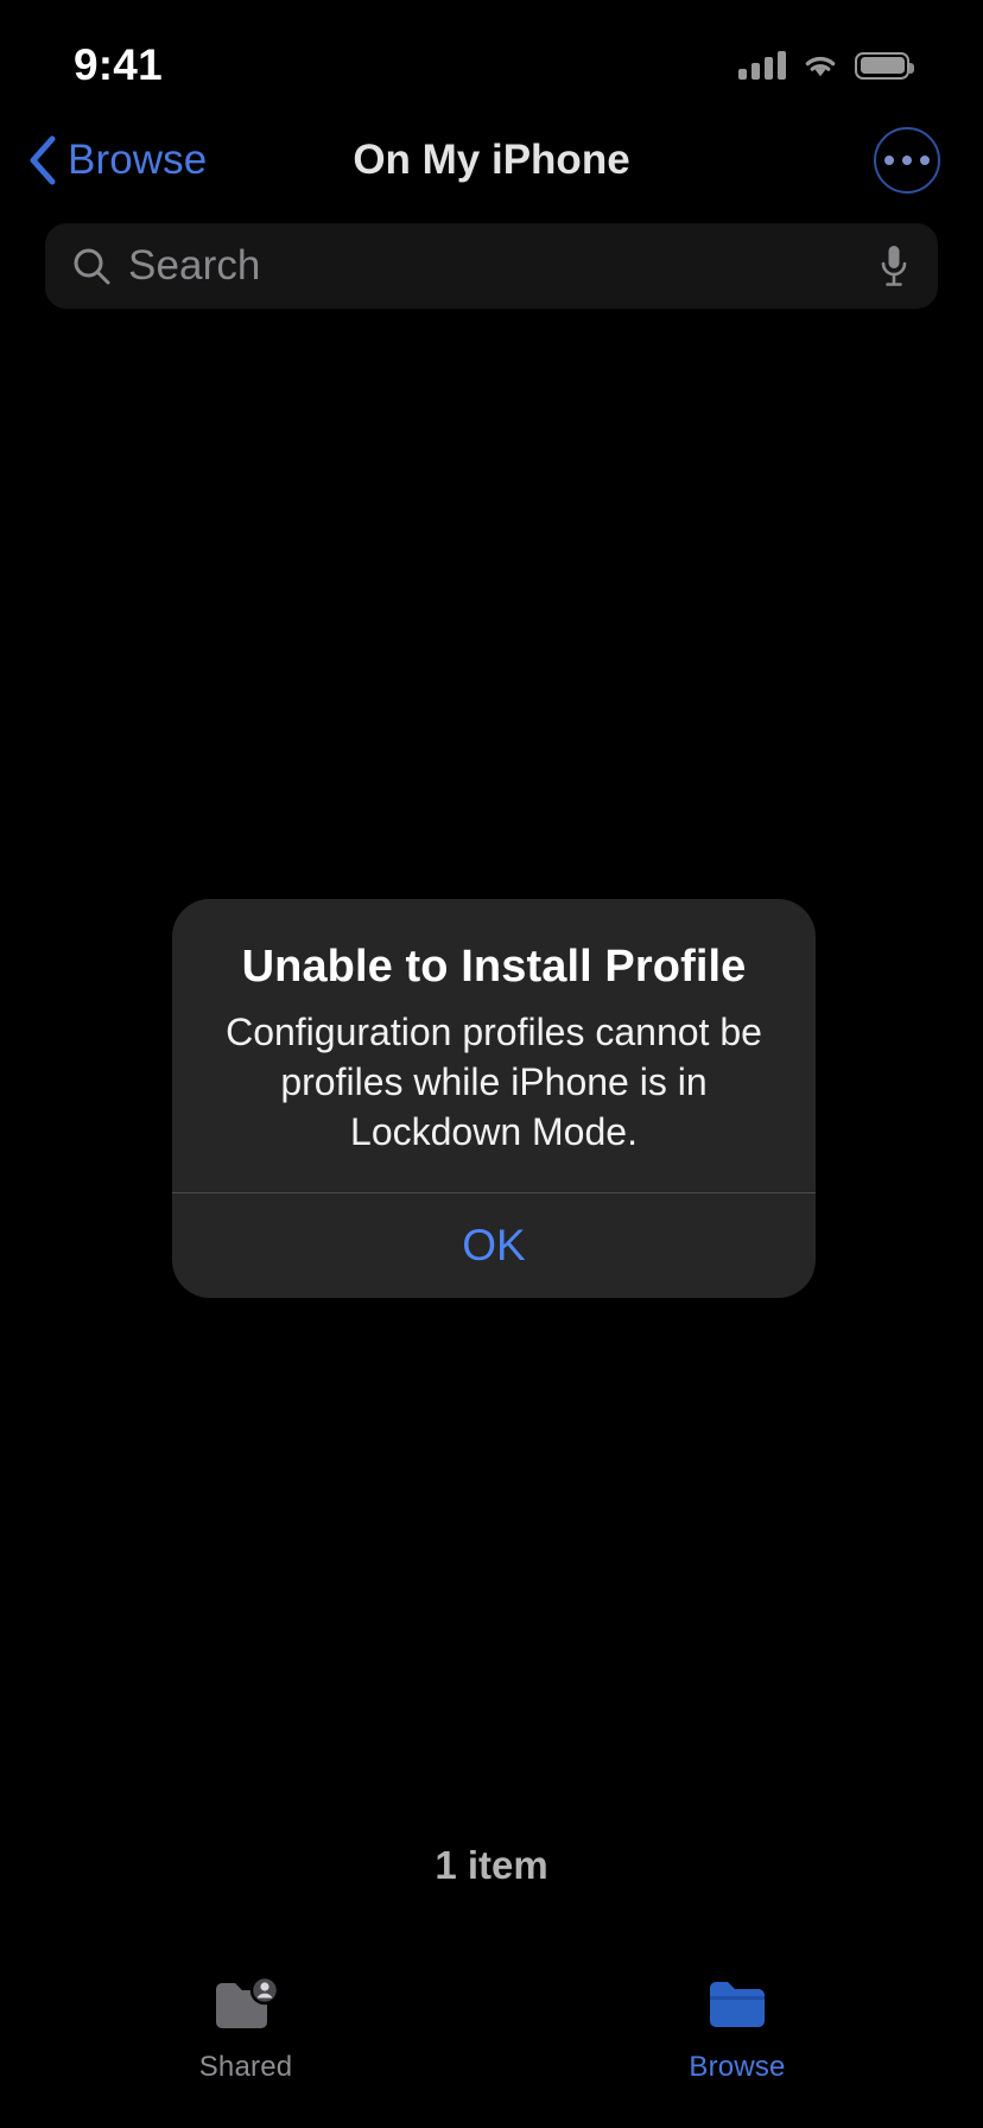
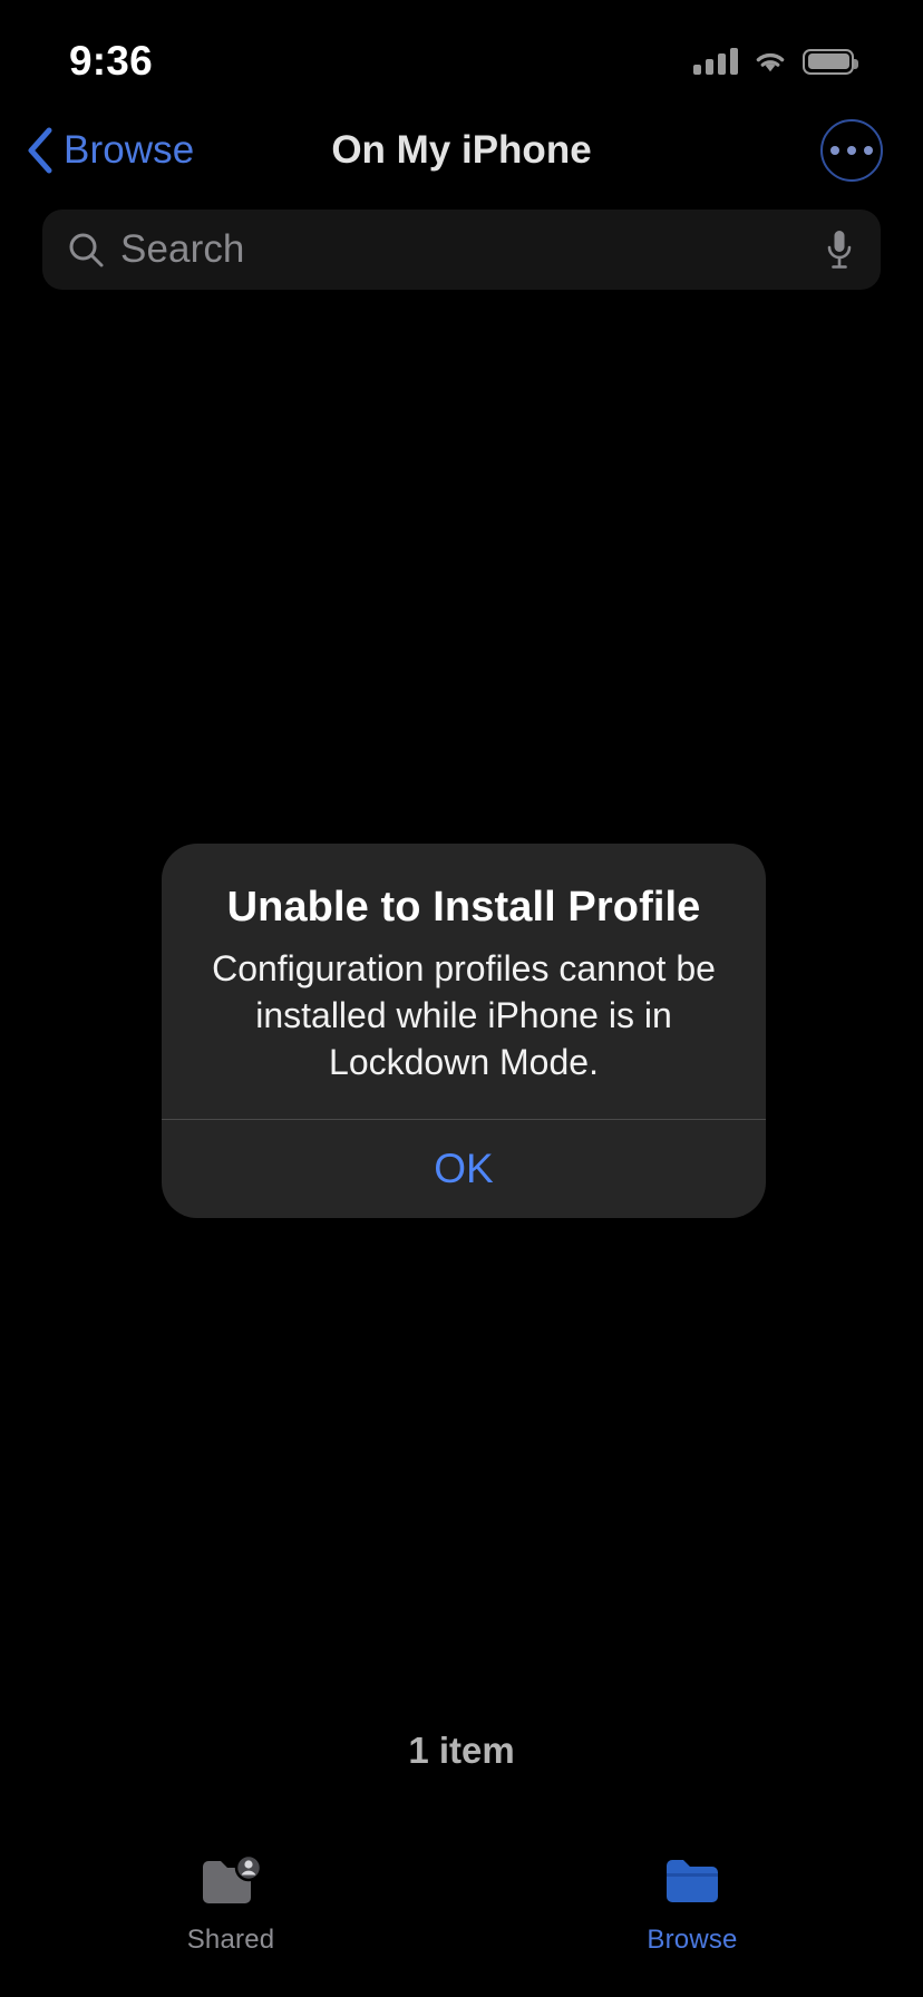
- 9:41
+ 9:36
  Browse
  On My iPhone
  Search
  1 item
  Shared
  Browse
  Unable to Install Profile
- Configuration profiles cannot be profiles while iPhone is in Lockdown Mode.
+ Configuration profiles cannot be installed while iPhone is in Lockdown Mode.
  OK
